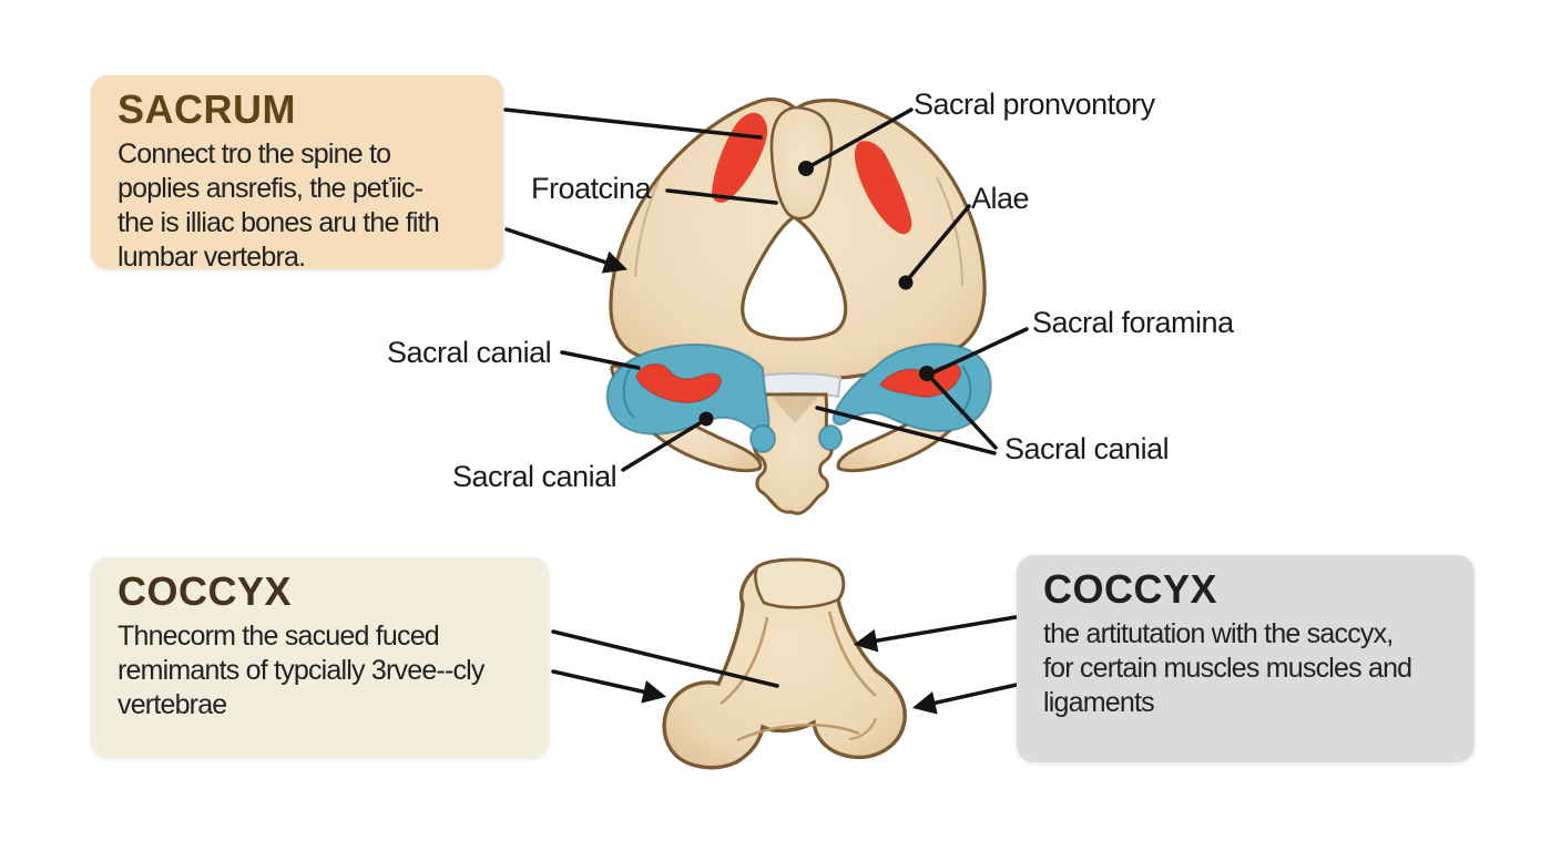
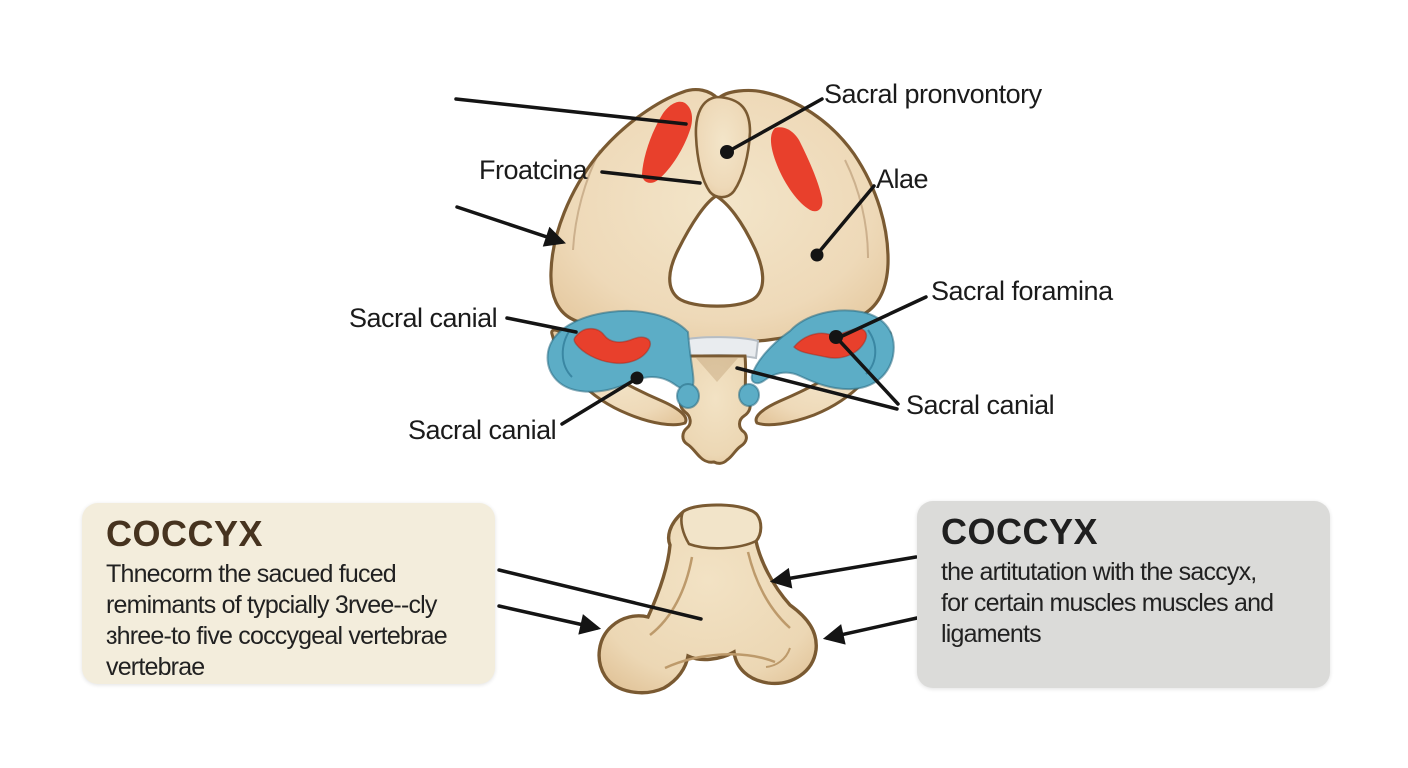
- SACRUM
- Connect tro the spine to
- poplies ansrefis, the peťiic-
- the is illiac bones aru the fith
- lumbar vertebra.
  COCCYX
  Thnecorm the sacued fuced
  remimants of typcially 3rvee--cly
+ ɜhree-to five coccygeal vertebrae
  vertebrae
  COCCYX
  the artitutation with the saccyx,
  for certain muscles muscles and
  ligaments
  Sacral pronvontory
  Froatcina
  Alae
  Sacral canial
  Sacral canial
  Sacral foramina
  Sacral canial
